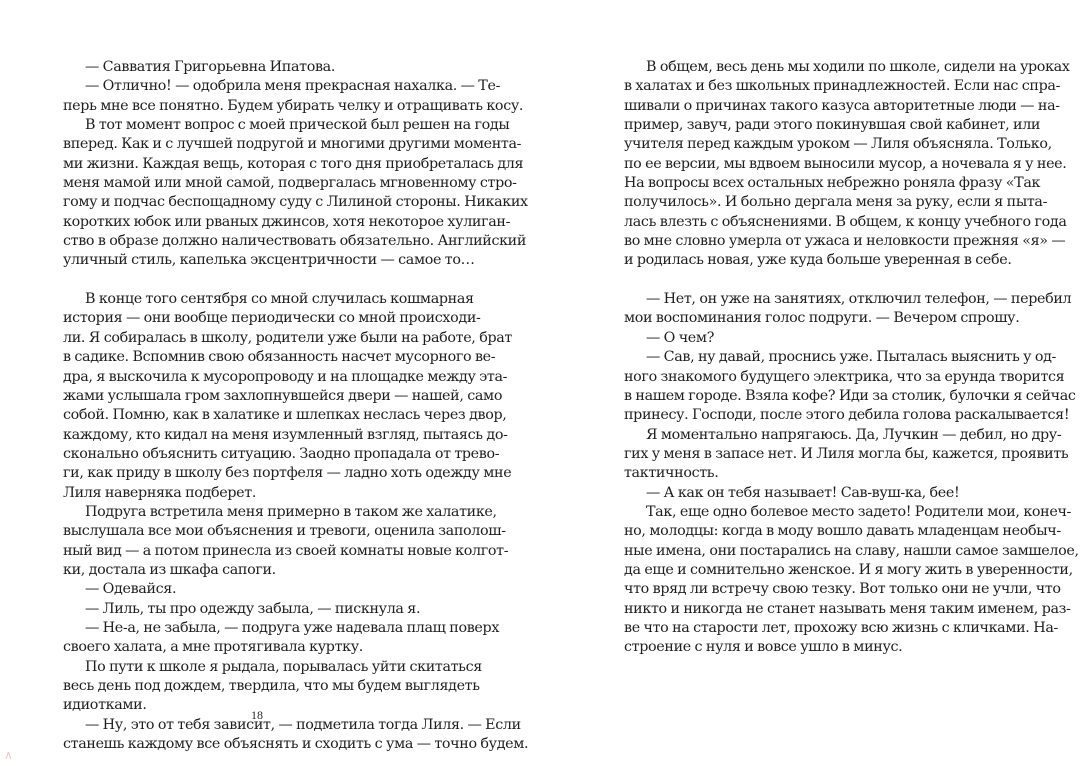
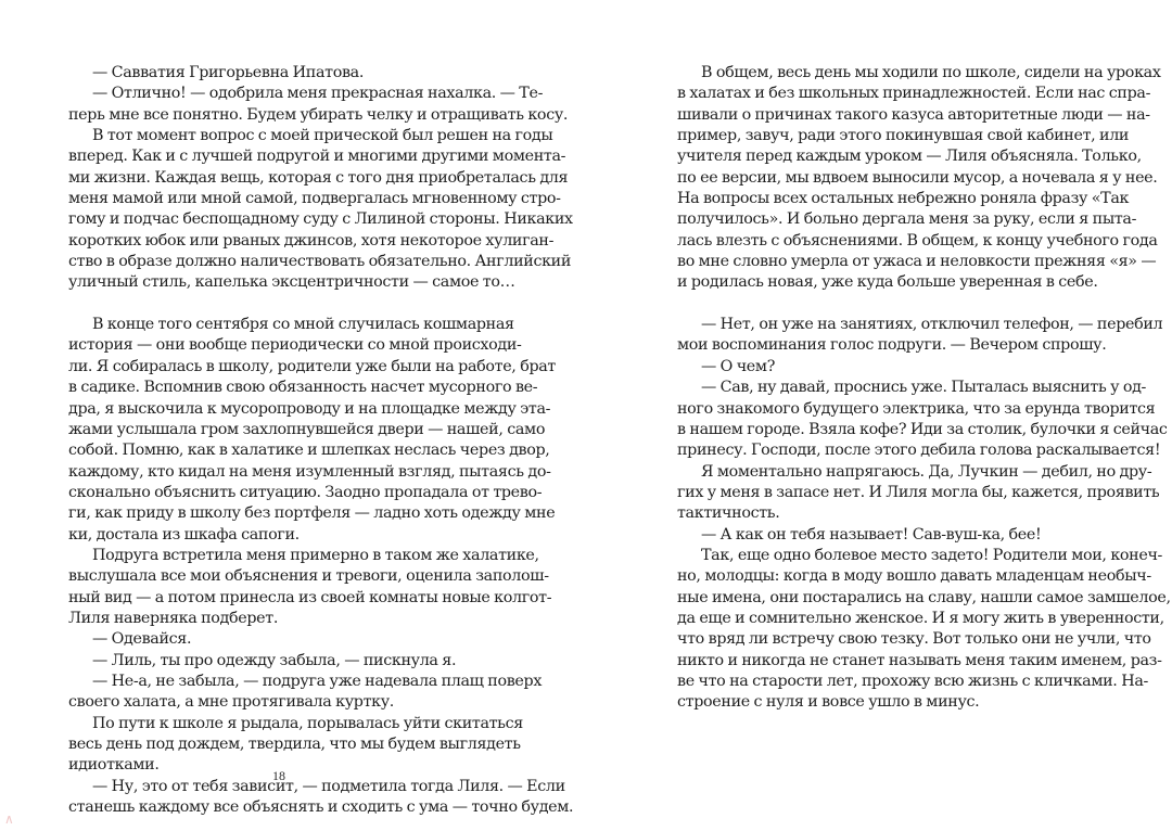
  — Савватия Григорьевна Ипатова.
  — Отлично! — одобрила меня прекрасная нахалка. — Те-
  перь мне все понятно. Будем убирать челку и отращивать косу.
  В тот момент вопрос с моей прической был решен на годы
  вперед. Как и с лучшей подругой и многими другими момента-
  ми жизни. Каждая вещь, которая с того дня приобреталась для
  меня мамой или мной самой, подвергалась мгновенному стро-
  гому и подчас беспощадному суду с Лилиной стороны. Никаких
  коротких юбок или рваных джинсов, хотя некоторое хулиган-
  ство в образе должно наличествовать обязательно. Английский
  уличный стиль, капелька эксцентричности — самое то…
  В конце того сентября со мной случилась кошмарная
  история — они вообще периодически со мной происходи-
  ли. Я собиралась в школу, родители уже были на работе, брат
  в садике. Вспомнив свою обязанность насчет мусорного ве-
  дра, я выскочила к мусоропроводу и на площадке между эта-
  жами услышала гром захлопнувшейся двери — нашей, само
  собой. Помню, как в халатике и шлепках неслась через двор,
  каждому, кто кидал на меня изумленный взгляд, пытаясь до-
  сконально объяснить ситуацию. Заодно пропадала от трево-
  ги, как приду в школу без портфеля — ладно хоть одежду мне
- Лиля наверняка подберет.
+ ки, достала из шкафа сапоги.
  Подруга встретила меня примерно в таком же халатике,
  выслушала все мои объяснения и тревоги, оценила заполош-
  ный вид — а потом принесла из своей комнаты новые колгот-
- ки, достала из шкафа сапоги.
+ Лиля наверняка подберет.
  — Одевайся.
  — Лиль, ты про одежду забыла, — пискнула я.
  — Не-а, не забыла, — подруга уже надевала плащ поверх
  своего халата, а мне протягивала куртку.
  По пути к школе я рыдала, порывалась уйти скитаться
  весь день под дождем, твердила, что мы будем выглядеть
  идиотками.
  — Ну, это от тебя зависит, — подметила тогда Лиля. — Если
  станешь каждому все объяснять и сходить с ума — точно будем.
  В общем, весь день мы ходили по школе, сидели на уроках
  в халатах и без школьных принадлежностей. Если нас спра-
  шивали о причинах такого казуса авторитетные люди — на-
  пример, завуч, ради этого покинувшая свой кабинет, или
  учителя перед каждым уроком — Лиля объясняла. Только,
  по ее версии, мы вдвоем выносили мусор, а ночевала я у нее.
  На вопросы всех остальных небрежно роняла фразу «Так
  получилось». И больно дергала меня за руку, если я пыта-
  лась влезть с объяснениями. В общем, к концу учебного года
  во мне словно умерла от ужаса и неловкости прежняя «я» —
  и родилась новая, уже куда больше уверенная в себе.
  — Нет, он уже на занятиях, отключил телефон, — перебил
  мои воспоминания голос подруги. — Вечером спрошу.
  — О чем?
  — Сав, ну давай, проснись уже. Пыталась выяснить у од-
  ного знакомого будущего электрика, что за ерунда творится
  в нашем городе. Взяла кофе? Иди за столик, булочки я сейчас
  принесу. Господи, после этого дебила голова раскалывается!
  Я моментально напрягаюсь. Да, Лучкин — дебил, но дру-
  гих у меня в запасе нет. И Лиля могла бы, кажется, проявить
  тактичность.
  — А как он тебя называет! Сав-вуш-ка, бее!
  Так, еще одно болевое место задето! Родители мои, конеч-
  но, молодцы: когда в моду вошло давать младенцам необыч-
  ные имена, они постарались на славу, нашли самое замшелое,
  да еще и сомнительно женское. И я могу жить в уверенности,
  что вряд ли встречу свою тезку. Вот только они не учли, что
  никто и никогда не станет называть меня таким именем, раз-
  ве что на старости лет, прохожу всю жизнь с кличками. На-
  строение с нуля и вовсе ушло в минус.
  18
  ∧
